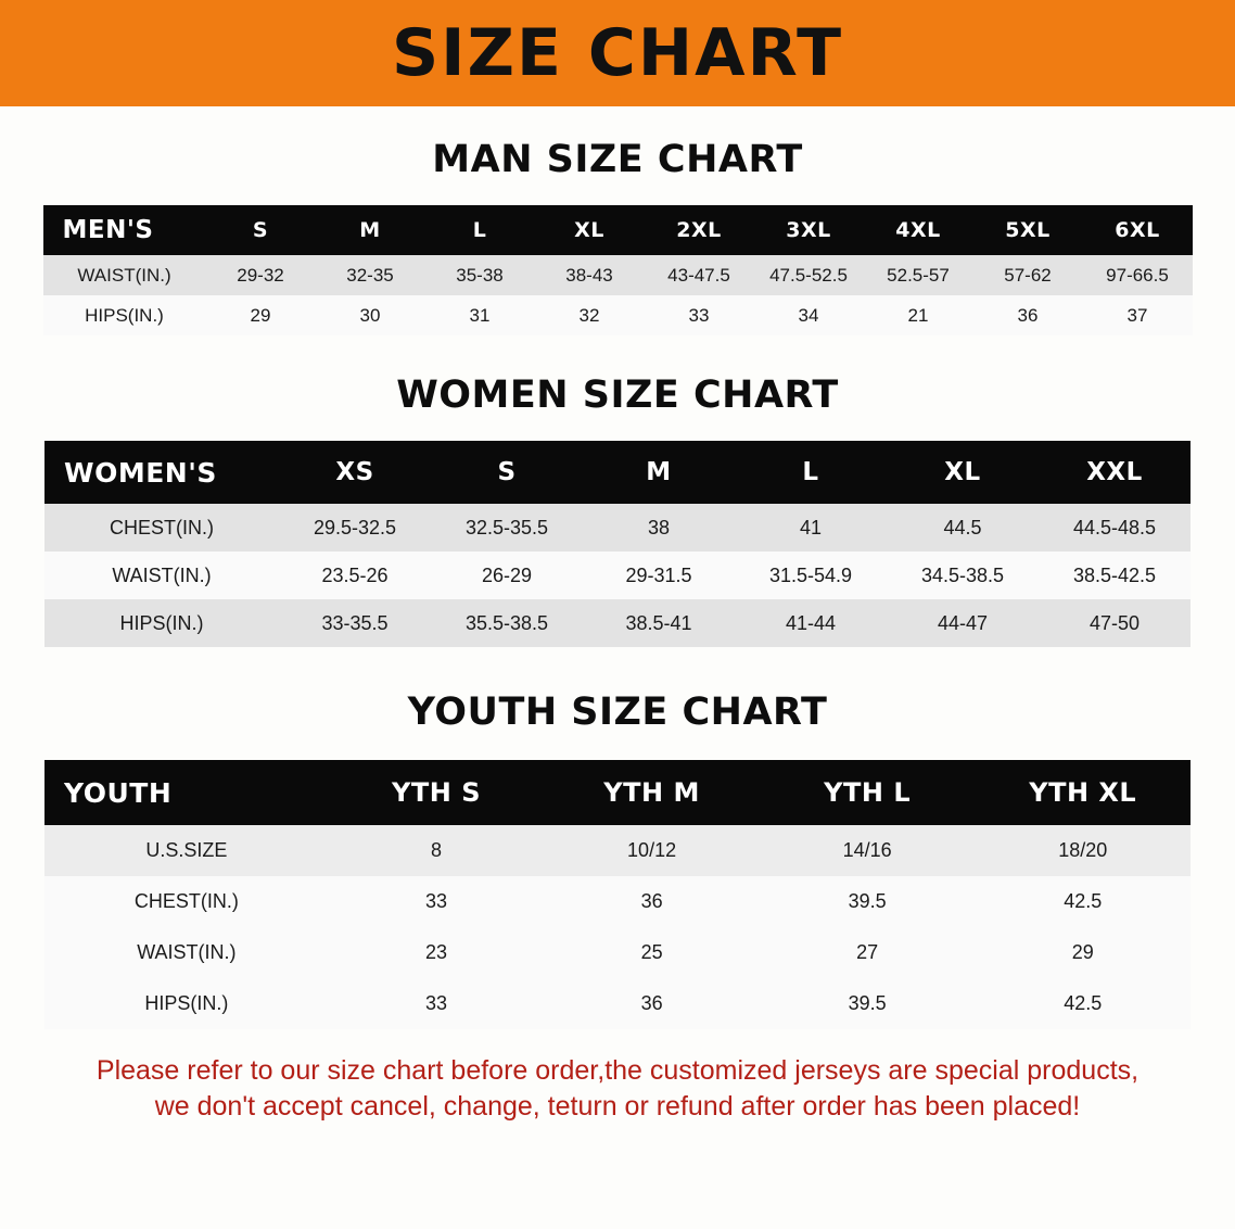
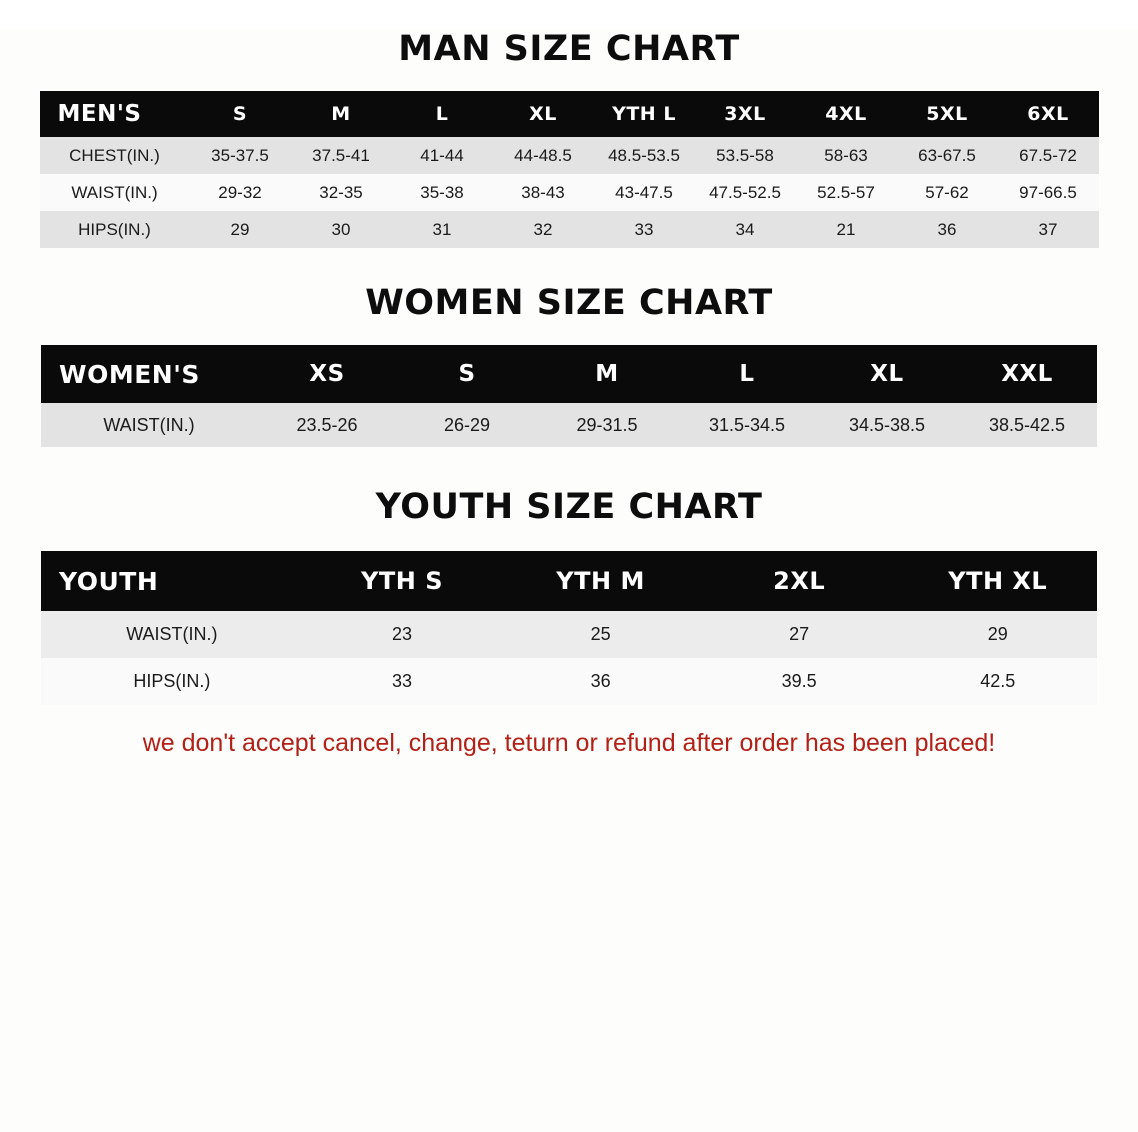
- SIZE CHART
  MAN SIZE CHART
- MEN'S	S	M	L	XL	2XL	3XL	4XL	5XL	6XL
+ MEN'S	S	M	L	XL	YTH L	3XL	4XL	5XL	6XL
+ CHEST(IN.)	35-37.5	37.5-41	41-44	44-48.5	48.5-53.5	53.5-58	58-63	63-67.5	67.5-72
  WAIST(IN.)	29-32	32-35	35-38	38-43	43-47.5	47.5-52.5	52.5-57	57-62	97-66.5
  HIPS(IN.)	29	30	31	32	33	34	21	36	37
  WOMEN SIZE CHART
  WOMEN'S	XS	S	M	L	XL	XXL
- CHEST(IN.)	29.5-32.5	32.5-35.5	38	41	44.5	44.5-48.5
- WAIST(IN.)	23.5-26	26-29	29-31.5	31.5-54.9	34.5-38.5	38.5-42.5
+ WAIST(IN.)	23.5-26	26-29	29-31.5	31.5-34.5	34.5-38.5	38.5-42.5
- HIPS(IN.)	33-35.5	35.5-38.5	38.5-41	41-44	44-47	47-50
  YOUTH SIZE CHART
- YOUTH	YTH S	YTH M	YTH L	YTH XL
+ YOUTH	YTH S	YTH M	2XL	YTH XL
- U.S.SIZE	8	10/12	14/16	18/20
- CHEST(IN.)	33	36	39.5	42.5
  WAIST(IN.)	23	25	27	29
  HIPS(IN.)	33	36	39.5	42.5
- Please refer to our size chart before order,the customized jerseys are special products,
  we don't accept cancel, change, teturn or refund after order has been placed!
